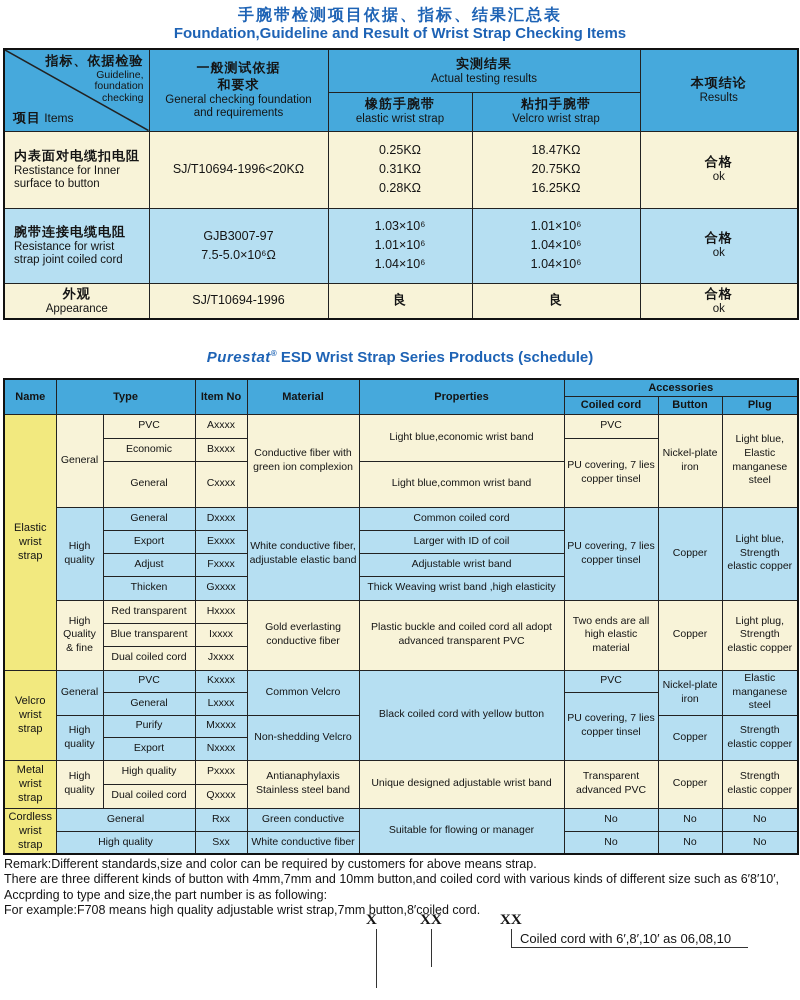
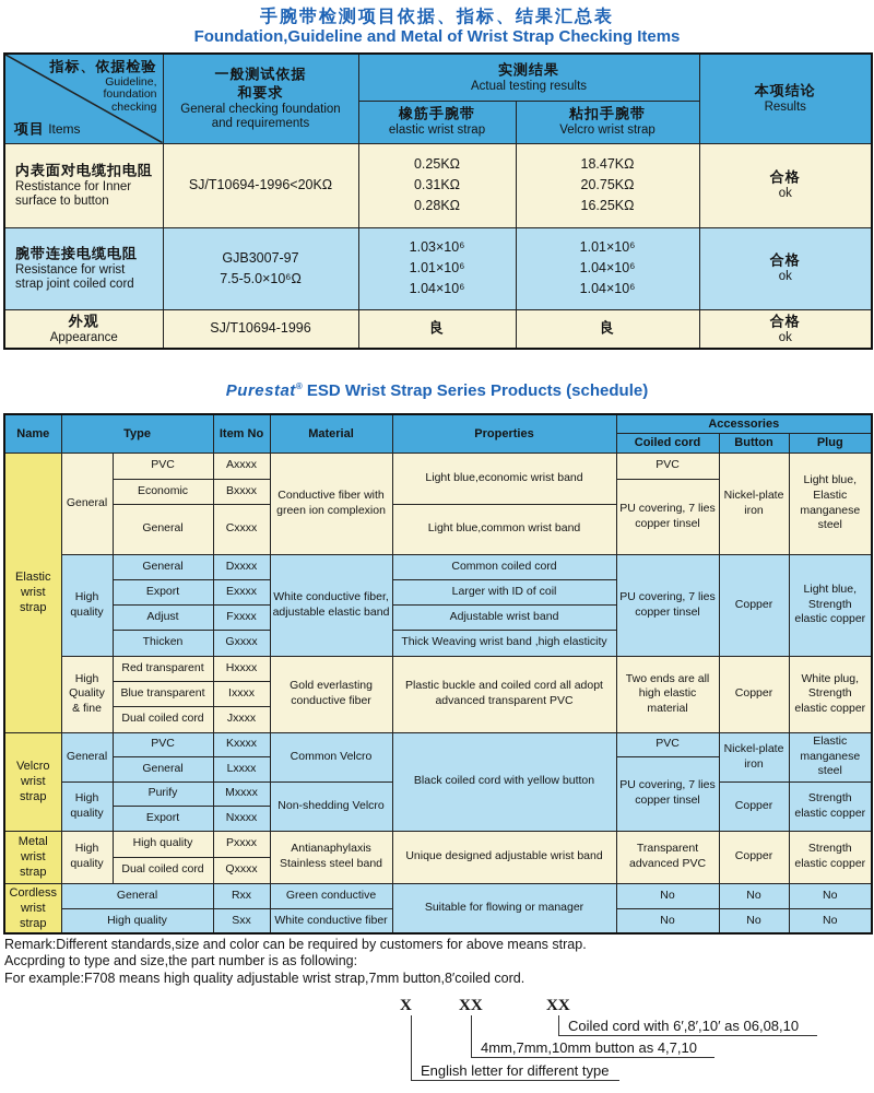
  手腕带检测项目依据、指标、结果汇总表
- Foundation,Guideline and Result of Wrist Strap Checking Items
+ Foundation,Guideline and Metal of Wrist Strap Checking Items
  指标、依据检验 Guideline, foundation checking 项目 Items	一般测试依据 和要求 General checking foundation and requirements	实测结果 Actual testing results	本项结论 Results
  橡筋手腕带 elastic wrist strap	粘扣手腕带 Velcro wrist strap
  内表面对电缆扣电阻 Restistance for Inner surface to button	SJ/T10694-1996<20KΩ	0.25KΩ 0.31KΩ 0.28KΩ	18.47KΩ 20.75KΩ 16.25KΩ	合格 ok
  腕带连接电缆电阻 Resistance for wrist strap joint coiled cord	GJB3007-97 7.5-5.0×10⁶Ω	1.03×10⁶ 1.01×10⁶ 1.04×10⁶	1.01×10⁶ 1.04×10⁶ 1.04×10⁶	合格 ok
  外观 Appearance	SJ/T10694-1996	良	良	合格 ok
  Purestat® ESD Wrist Strap Series Products (schedule)
  Name	Type	Item No	Material	Properties	Accessories
  Coiled cord	Button	Plug
  Elastic wrist strap	General	PVC	Axxxx	Conductive fiber with green ion complexion	Light blue,economic wrist band	PVC	Nickel-plate iron	Light blue, Elastic manganese steel
  Economic	Bxxxx	PU covering, 7 lies copper tinsel
  General	Cxxxx	Light blue,common wrist band
  High quality	General	Dxxxx	White conductive fiber, adjustable elastic band	Common coiled cord	PU covering, 7 lies copper tinsel	Copper	Light blue, Strength elastic copper
  Export	Exxxx	Larger with ID of coil
  Adjust	Fxxxx	Adjustable wrist band
  Thicken	Gxxxx	Thick Weaving wrist band ,high elasticity
- High Quality & fine	Red transparent	Hxxxx	Gold everlasting conductive fiber	Plastic buckle and coiled cord all adopt advanced transparent PVC	Two ends are all high elastic material	Copper	Light plug, Strength elastic copper
+ High Quality & fine	Red transparent	Hxxxx	Gold everlasting conductive fiber	Plastic buckle and coiled cord all adopt advanced transparent PVC	Two ends are all high elastic material	Copper	White plug, Strength elastic copper
  Blue transparent	Ixxxx
  Dual coiled cord	Jxxxx
  Velcro wrist strap	General	PVC	Kxxxx	Common Velcro	Black coiled cord with yellow button	PVC	Nickel-plate iron	Elastic manganese steel
  General	Lxxxx	PU covering, 7 lies copper tinsel
  High quality	Purify	Mxxxx	Non-shedding Velcro	Copper	Strength elastic copper
  Export	Nxxxx
  Metal wrist strap	High quality	High quality	Pxxxx	Antianaphylaxis Stainless steel band	Unique designed adjustable wrist band	Transparent advanced PVC	Copper	Strength elastic copper
  Dual coiled cord	Qxxxx
  Cordless wrist strap	General	Rxx	Green conductive	Suitable for flowing or manager	No	No	No
  High quality	Sxx	White conductive fiber	No	No	No
  Remark:Different standards,size and color can be required by customers for above means strap.
- There are three different kinds of button with 4mm,7mm and 10mm button,and coiled cord with various kinds of different size such as 6′8′10′,
  Accprding to type and size,the part number is as following:
  For example:F708 means high quality adjustable wrist strap,7mm button,8′coiled cord.
  X
  XX
  XX
  Coiled cord with 6′,8′,10′ as 06,08,10
+ 4mm,7mm,10mm button as 4,7,10
+ English letter for different type
